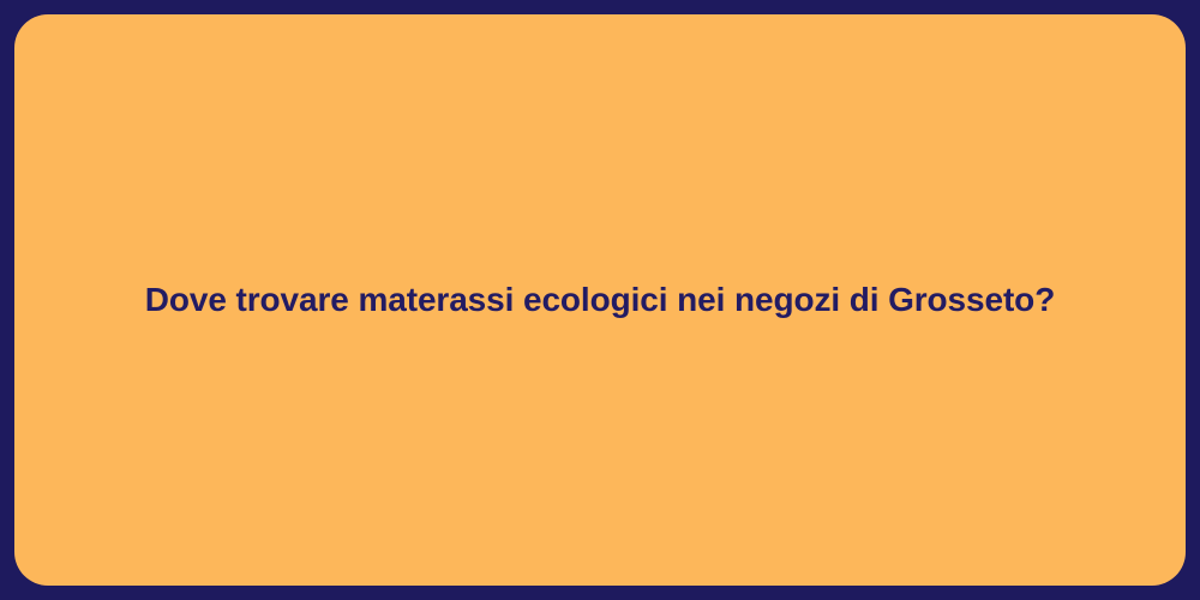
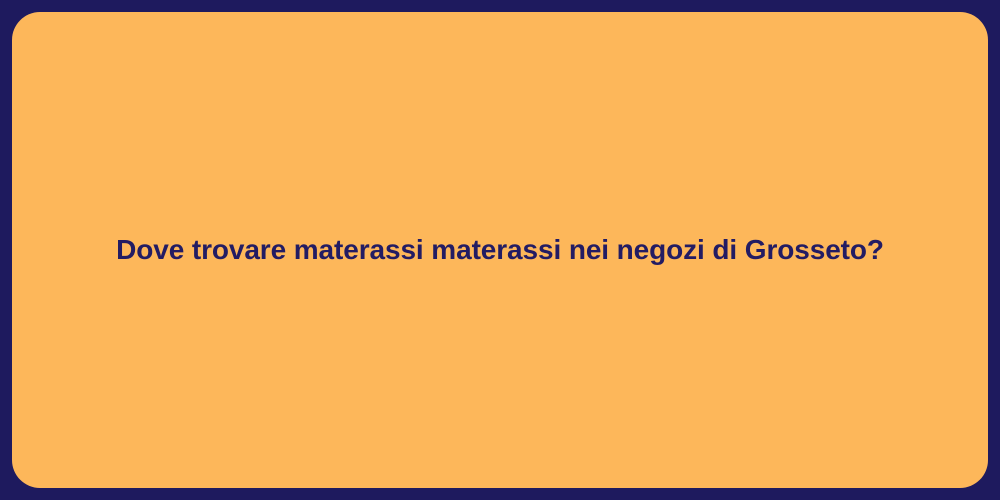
- Dove trovare materassi ecologici nei negozi di Grosseto?
+ Dove trovare materassi materassi nei negozi di Grosseto?
